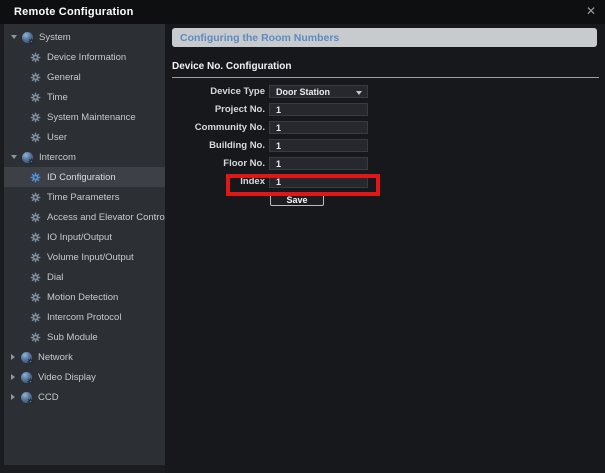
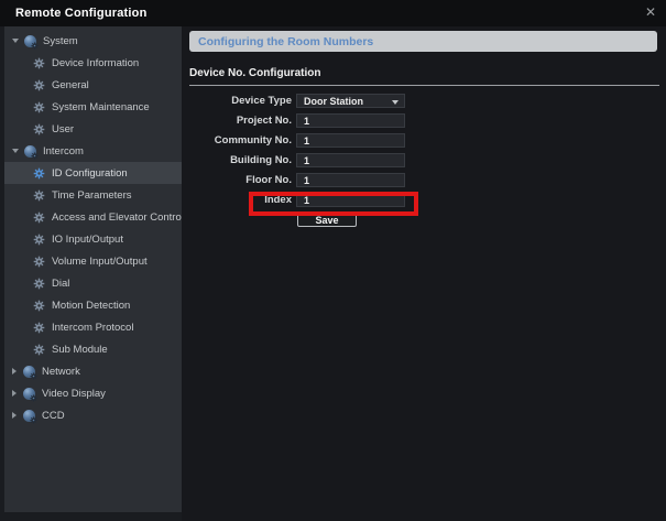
  Remote Configuration
  ✕
  System
  Device Information
  General
- Time
  System Maintenance
  User
  Intercom
  ID Configuration
  Time Parameters
  Access and Elevator Contro
  IO Input/Output
  Volume Input/Output
  Dial
  Motion Detection
  Intercom Protocol
  Sub Module
  Network
  Video Display
  CCD
  Configuring the Room Numbers
  Device No. Configuration
  Device Type
  Door Station
  Project No.
  1
  Community No.
  1
  Building No.
  1
  Floor No.
  1
  Index
  1
  Save
